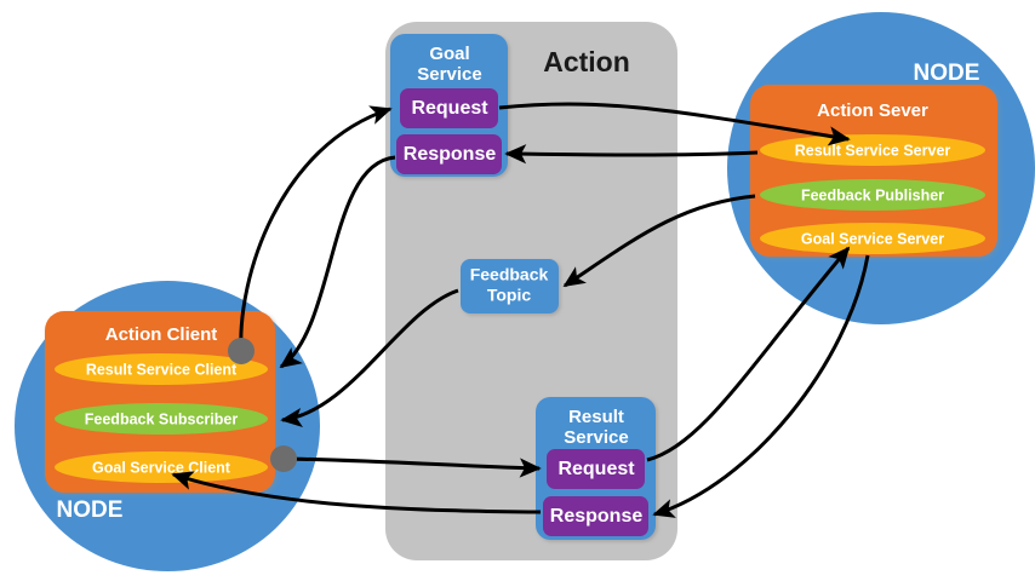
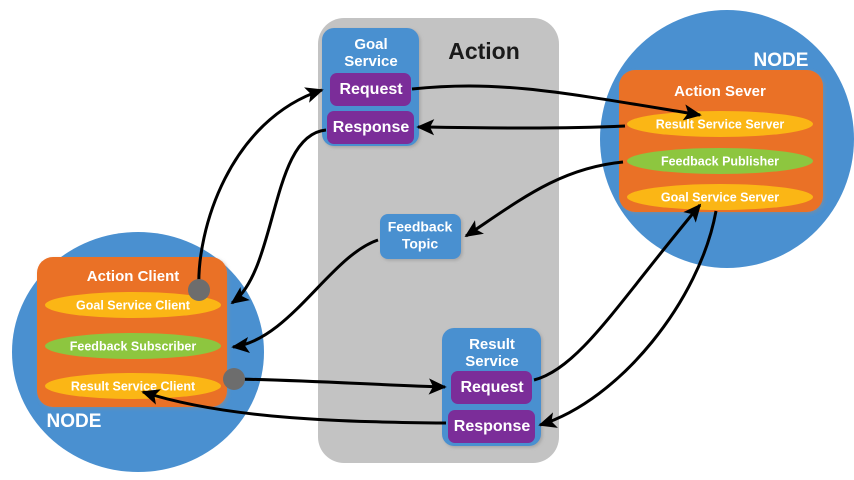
  Action
  Action Client
- Result Service Client
+ Goal Service Client
  Feedback Subscriber
- Goal Service Client
+ Result Service Client
  NODE
  NODE
  Action Sever
  Result Service Server
  Feedback Publisher
  Goal Service Server
  Goal
  Service
  Request
  Response
  Result
  Service
  Request
  Response
  Feedback
  Topic
